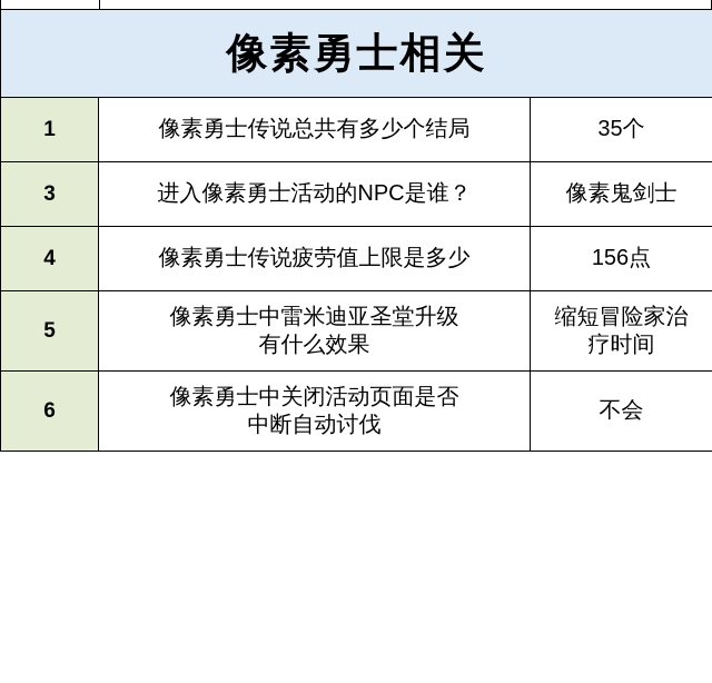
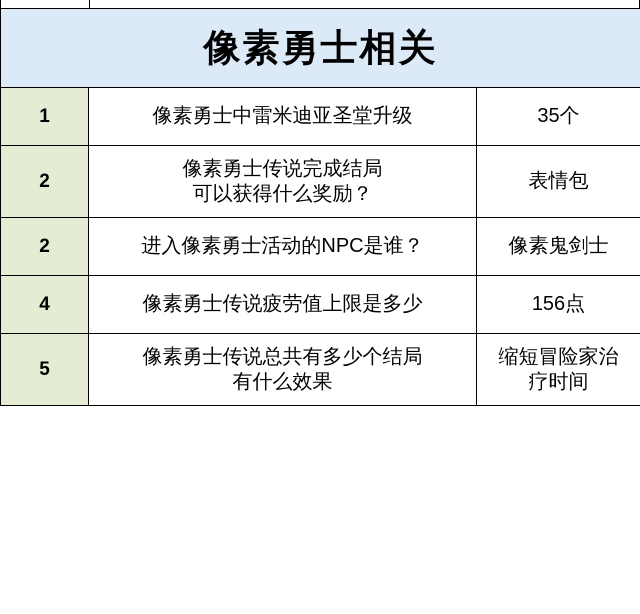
  像素勇士相关
- 1	像素勇士传说总共有多少个结局	35个
+ 1	像素勇士中雷米迪亚圣堂升级	35个
+ 2	像素勇士传说完成结局 可以获得什么奖励？	表情包
- 3	进入像素勇士活动的NPC是谁？	像素鬼剑士
+ 2	进入像素勇士活动的NPC是谁？	像素鬼剑士
  4	像素勇士传说疲劳值上限是多少	156点
- 5	像素勇士中雷米迪亚圣堂升级 有什么效果	缩短冒险家治 疗时间
+ 5	像素勇士传说总共有多少个结局 有什么效果	缩短冒险家治 疗时间
- 6	像素勇士中关闭活动页面是否 中断自动讨伐	不会
